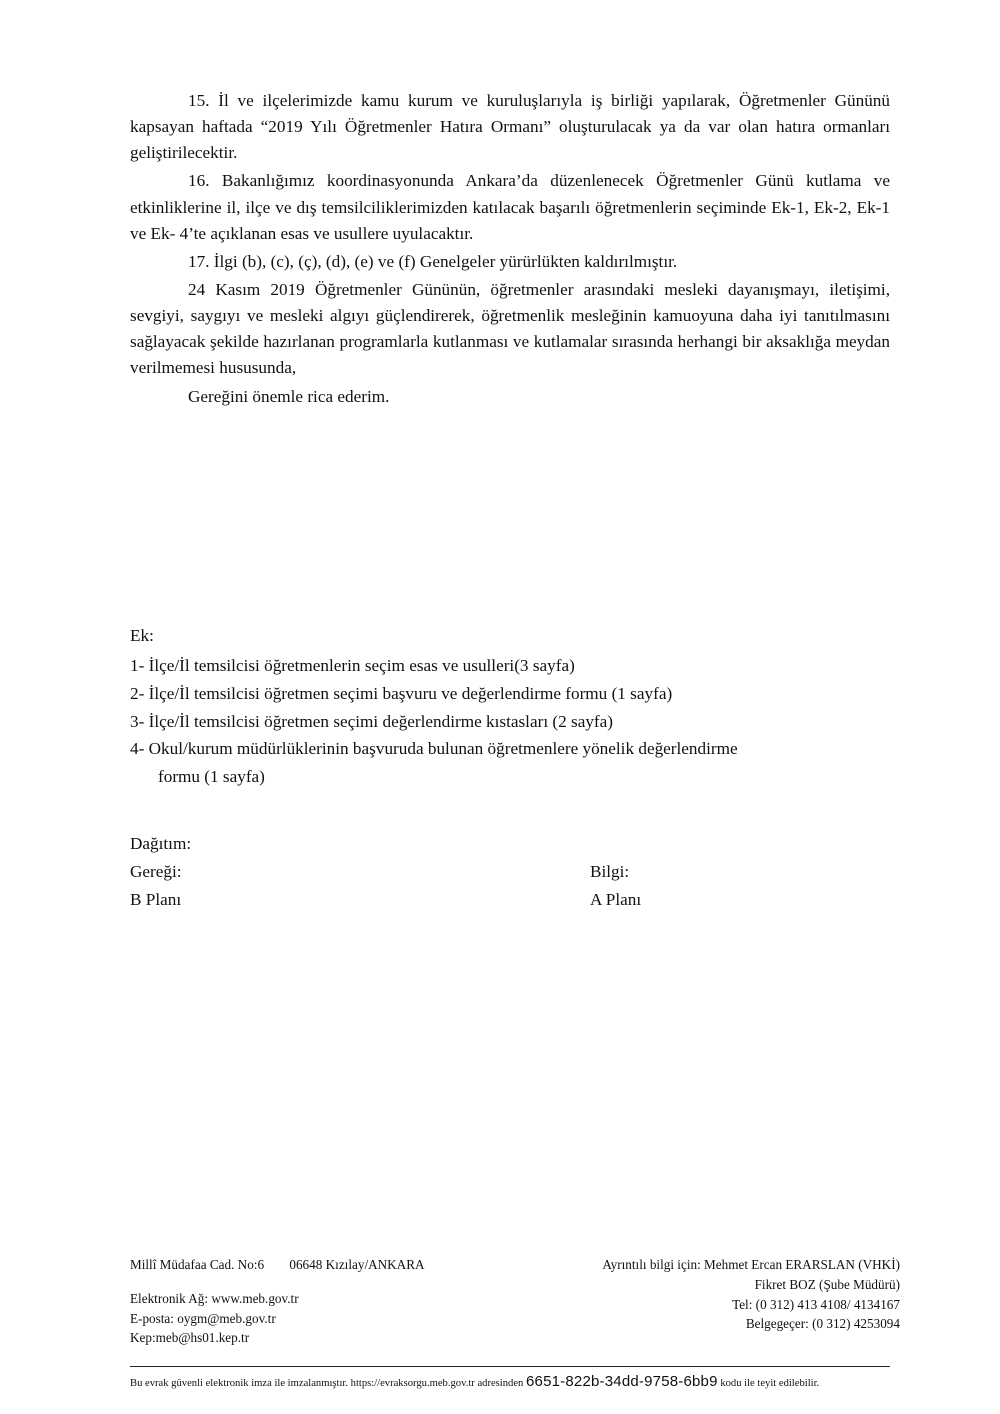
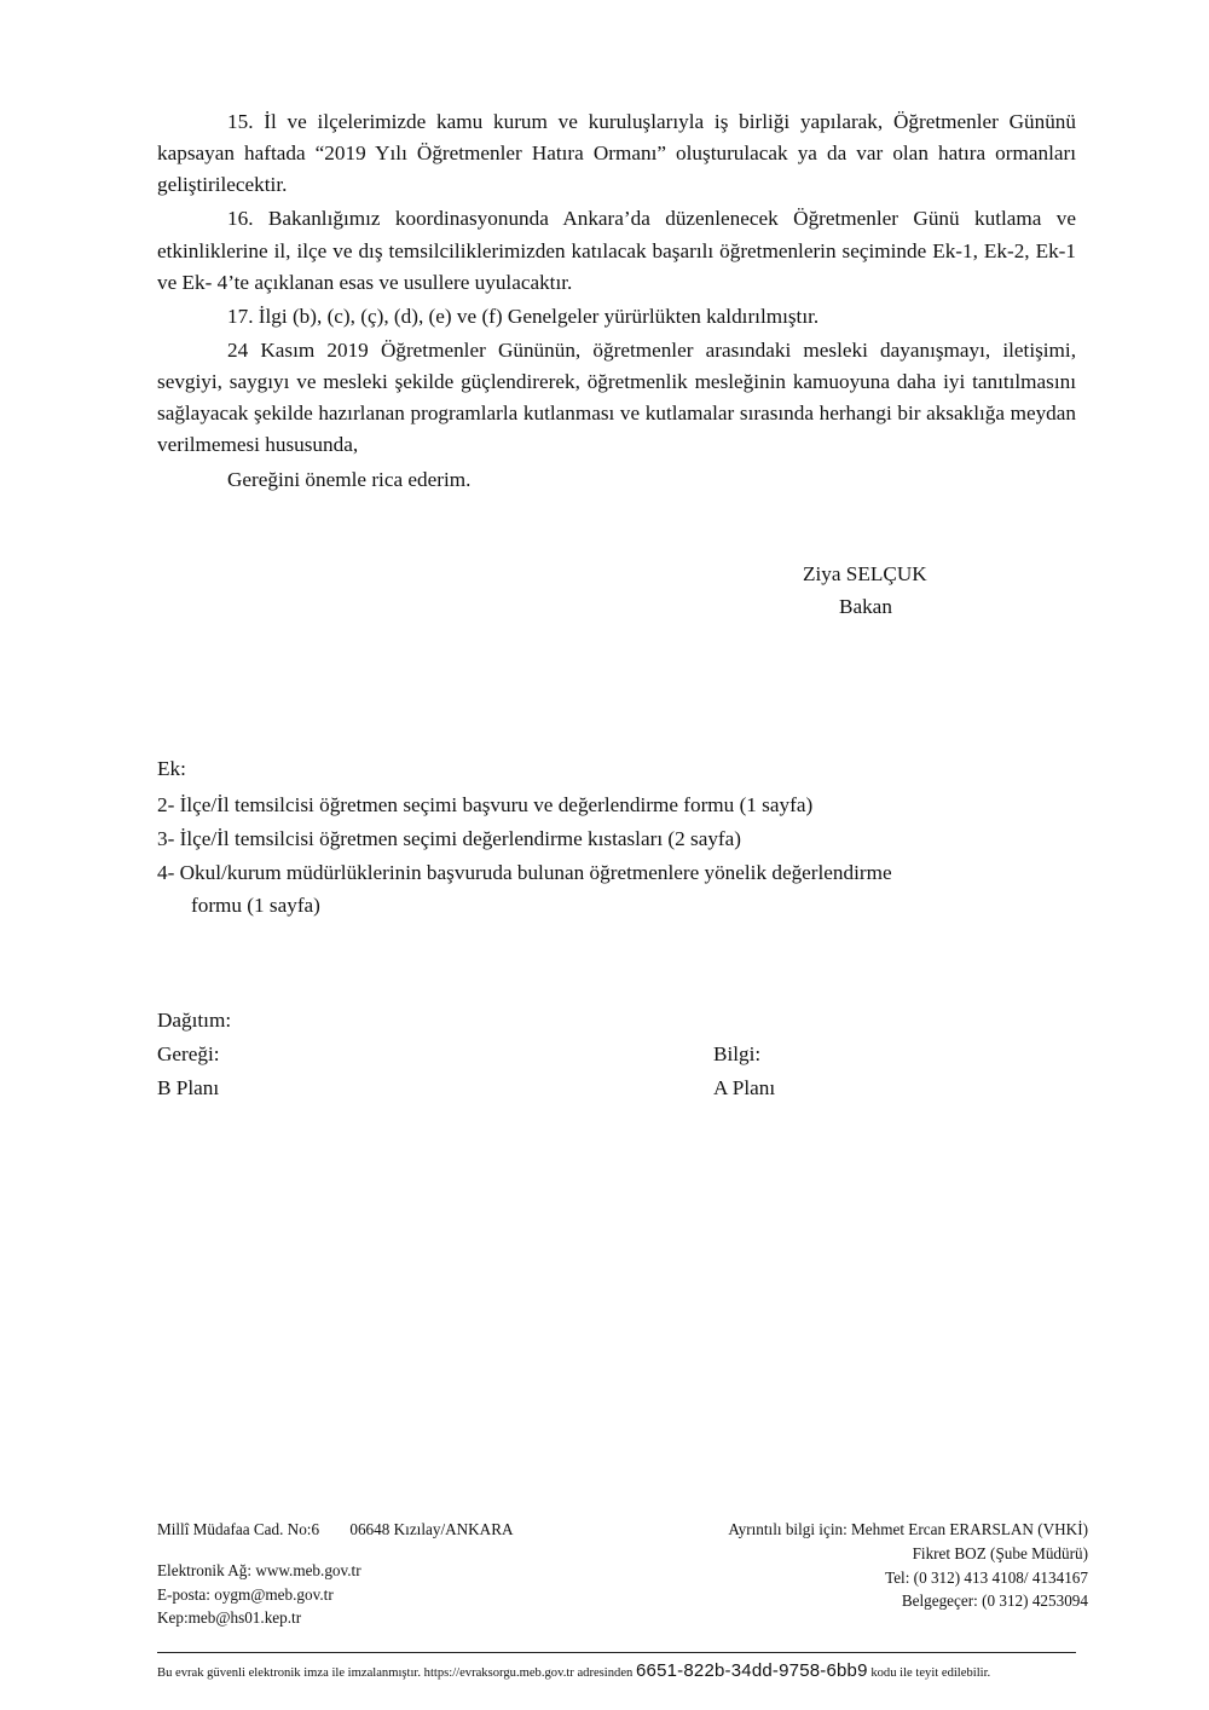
  15. İl ve ilçelerimizde kamu kurum ve kuruluşlarıyla iş birliği yapılarak, Öğretmenler Gününü kapsayan haftada “2019 Yılı Öğretmenler Hatıra Ormanı” oluşturulacak ya da var olan hatıra ormanları geliştirilecektir.
  16. Bakanlığımız koordinasyonunda Ankara’da düzenlenecek Öğretmenler Günü kutlama ve etkinliklerine il, ilçe ve dış temsilciliklerimizden katılacak başarılı öğretmenlerin seçiminde Ek-1, Ek-2, Ek-1 ve Ek- 4’te açıklanan esas ve usullere uyulacaktır.
  17. İlgi (b), (c), (ç), (d), (e) ve (f) Genelgeler yürürlükten kaldırılmıştır.
- 24 Kasım 2019 Öğretmenler Gününün, öğretmenler arasındaki mesleki dayanışmayı, iletişimi, sevgiyi, saygıyı ve mesleki algıyı güçlendirerek, öğretmenlik mesleğinin kamuoyuna daha iyi tanıtılmasını sağlayacak şekilde hazırlanan programlarla kutlanması ve kutlamalar sırasında herhangi bir aksaklığa meydan verilmemesi hususunda,
+ 24 Kasım 2019 Öğretmenler Gününün, öğretmenler arasındaki mesleki dayanışmayı, iletişimi, sevgiyi, saygıyı ve mesleki şekilde güçlendirerek, öğretmenlik mesleğinin kamuoyuna daha iyi tanıtılmasını sağlayacak şekilde hazırlanan programlarla kutlanması ve kutlamalar sırasında herhangi bir aksaklığa meydan verilmemesi hususunda,
  Gereğini önemle rica ederim.
+ Ziya SELÇUK
+ Bakan
  Ek:
- 1- İlçe/İl temsilcisi öğretmenlerin seçim esas ve usulleri(3 sayfa)
  2- İlçe/İl temsilcisi öğretmen seçimi başvuru ve değerlendirme formu (1 sayfa)
  3- İlçe/İl temsilcisi öğretmen seçimi değerlendirme kıstasları (2 sayfa)
  4- Okul/kurum müdürlüklerinin başvuruda bulunan öğretmenlere yönelik değerlendirme
  formu (1 sayfa)
  Dağıtım:
  Gereği:
  Bilgi:
  B Planı
  A Planı
  Millî Müdafaa Cad. No:6 06648 Kızılay/ANKARA
  Elektronik Ağ: www.meb.gov.tr
  E-posta: oygm@meb.gov.tr
  Kep:meb@hs01.kep.tr
  Ayrıntılı bilgi için: Mehmet Ercan ERARSLAN (VHKİ)
  Fikret BOZ (Şube Müdürü)
  Tel: (0 312) 413 4108/ 4134167
  Belgegeçer: (0 312) 4253094
  Bu evrak güvenli elektronik imza ile imzalanmıştır. https://evraksorgu.meb.gov.tr adresinden 6651-822b-34dd-9758-6bb9 kodu ile teyit edilebilir.
